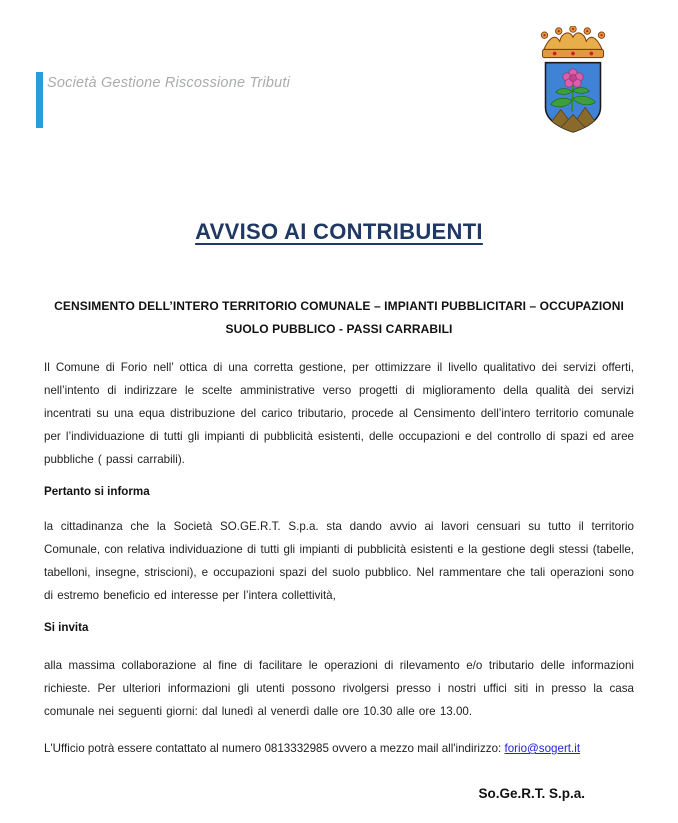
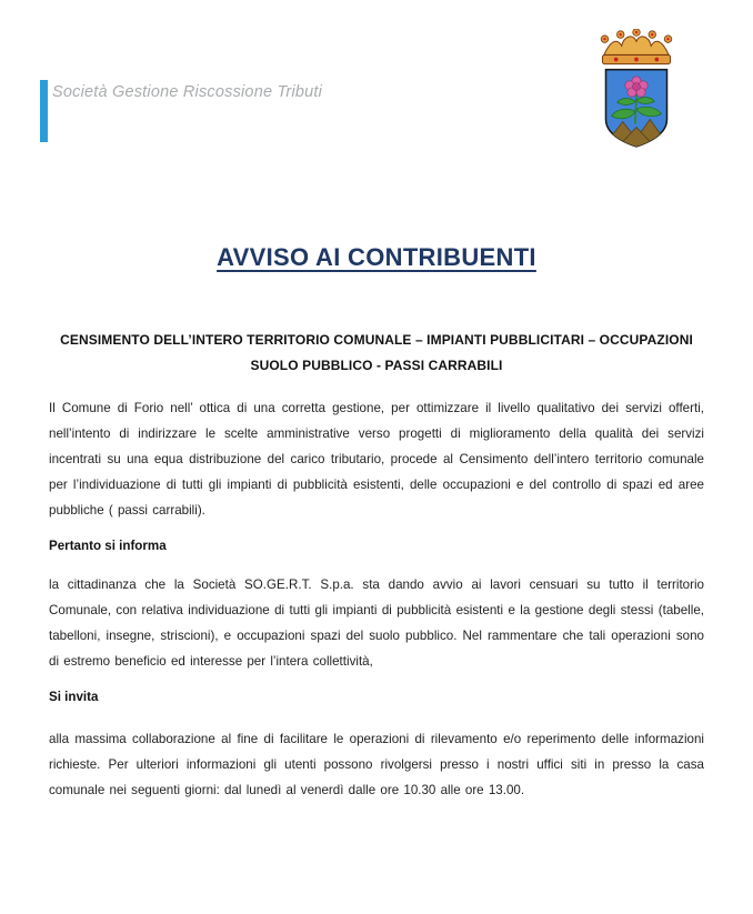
  Società Gestione Riscossione Tributi
  AVVISO AI CONTRIBUENTI
  CENSIMENTO DELL’INTERO TERRITORIO COMUNALE – IMPIANTI PUBBLICITARI – OCCUPAZIONI SUOLO PUBBLICO - PASSI CARRABILI
  Il Comune di Forio nell’ ottica di una corretta gestione, per ottimizzare il livello qualitativo dei servizi offerti, nell’intento di indirizzare le scelte amministrative verso progetti di miglioramento della qualità dei servizi incentrati su una equa distribuzione del carico tributario, procede al Censimento dell’intero territorio comunale per l’individuazione di tutti gli impianti di pubblicità esistenti, delle occupazioni e del controllo di spazi ed aree pubbliche ( passi carrabili).
  Pertanto si informa
  la cittadinanza che la Società SO.GE.R.T. S.p.a. sta dando avvio ai lavori censuari su tutto il territorio Comunale, con relativa individuazione di tutti gli impianti di pubblicità esistenti e la gestione degli stessi (tabelle, tabelloni, insegne, striscioni), e occupazioni spazi del suolo pubblico. Nel rammentare che tali operazioni sono di estremo beneficio ed interesse per l’intera collettività,
  Si invita
- alla massima collaborazione al fine di facilitare le operazioni di rilevamento e/o tributario delle informazioni richieste. Per ulteriori informazioni gli utenti possono rivolgersi presso i nostri uffici siti in presso la casa comunale nei seguenti giorni: dal lunedì al venerdì dalle ore 10.30 alle ore 13.00.
+ alla massima collaborazione al fine di facilitare le operazioni di rilevamento e/o reperimento delle informazioni richieste. Per ulteriori informazioni gli utenti possono rivolgersi presso i nostri uffici siti in presso la casa comunale nei seguenti giorni: dal lunedì al venerdì dalle ore 10.30 alle ore 13.00.
- L'Ufficio potrà essere contattato al numero 0813332985 ovvero a mezzo mail all'indirizzo: forio@sogert.it
- So.Ge.R.T. S.p.a.
